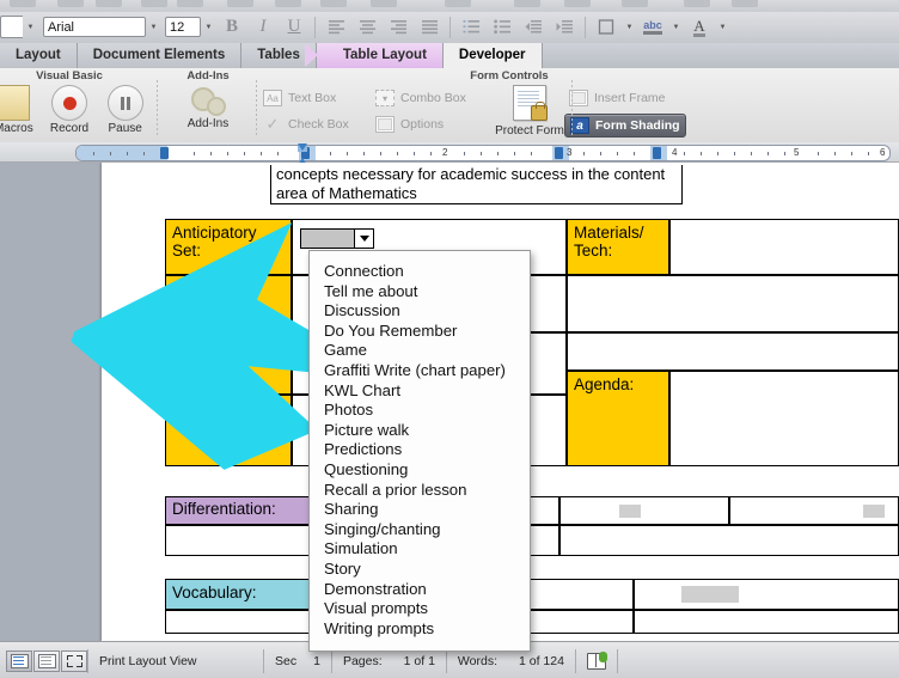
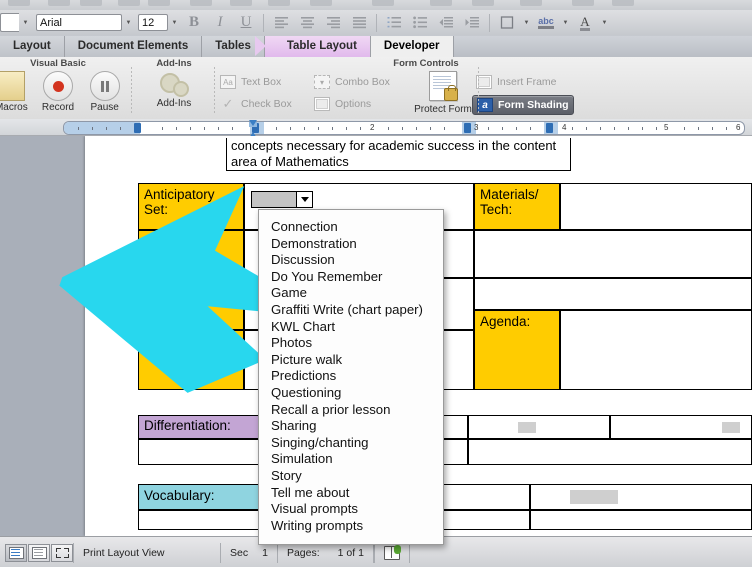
  Arial
  12
  B
  I
  U
  abc
  A
  Layout
  Document Elements
  Tables
  Table Layout
  Developer
  Visual Basic
  acros
  Record
  Pause
  Add-Ins
  Add-Ins
  Form Controls
  Aa
  Text Box
  ✓
  Check Box
  ▾
  Combo Box
  Options
  Insert Frame
  a
  Form Shading
  Protect Form
  2
  3
  4
  5
  6
  concepts necessary for academic success in the content area of Mathematics
  Anticipatory Set:
  Materials/ Tech:
  Agenda:
  Differentiation:
  Vocabulary:
  Connection
- Tell me about
+ Demonstration
  Discussion
  Do You Remember
  Game
  Graffiti Write (chart paper)
  KWL Chart
  Photos
  Picture walk
  Predictions
  Questioning
  Recall a prior lesson
  Sharing
  Singing/chanting
  Simulation
  Story
- Demonstration
+ Tell me about
  Visual prompts
  Writing prompts
  Print Layout View
  Sec
  1
  Pages:
  1 of 1
- Words:
- 1 of 124
